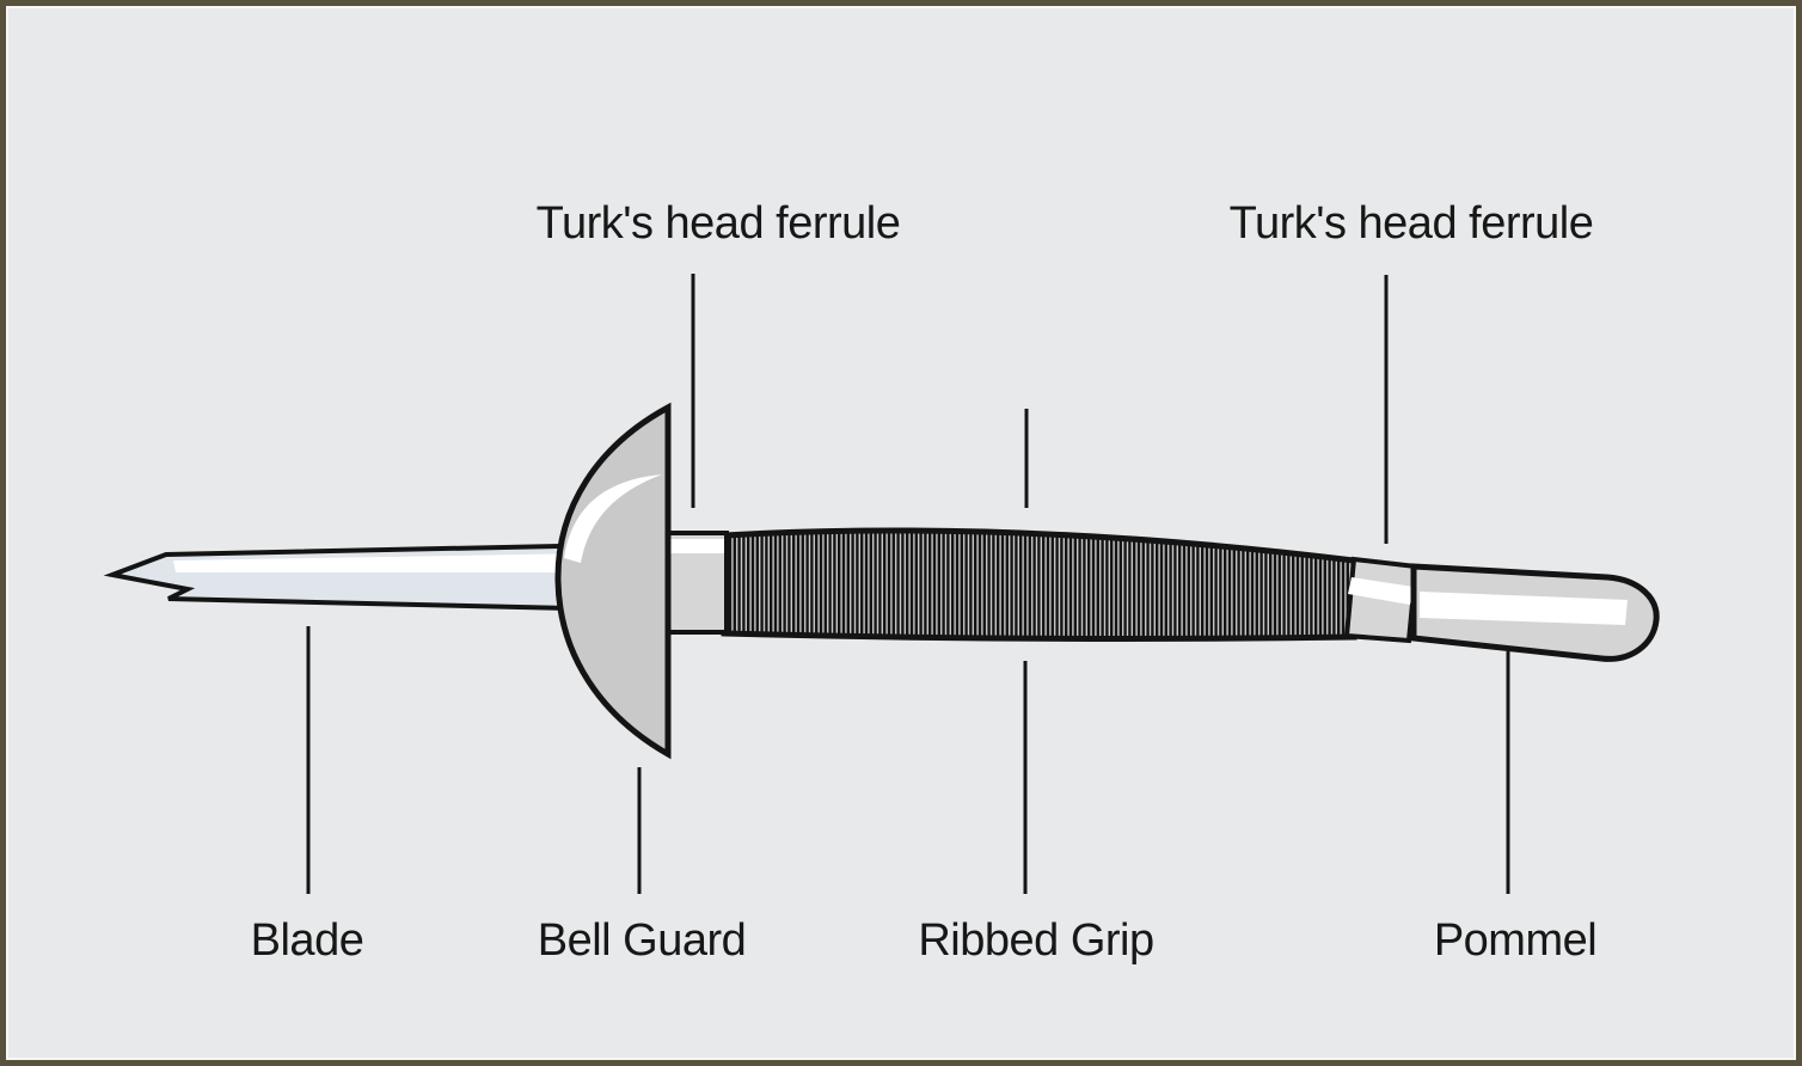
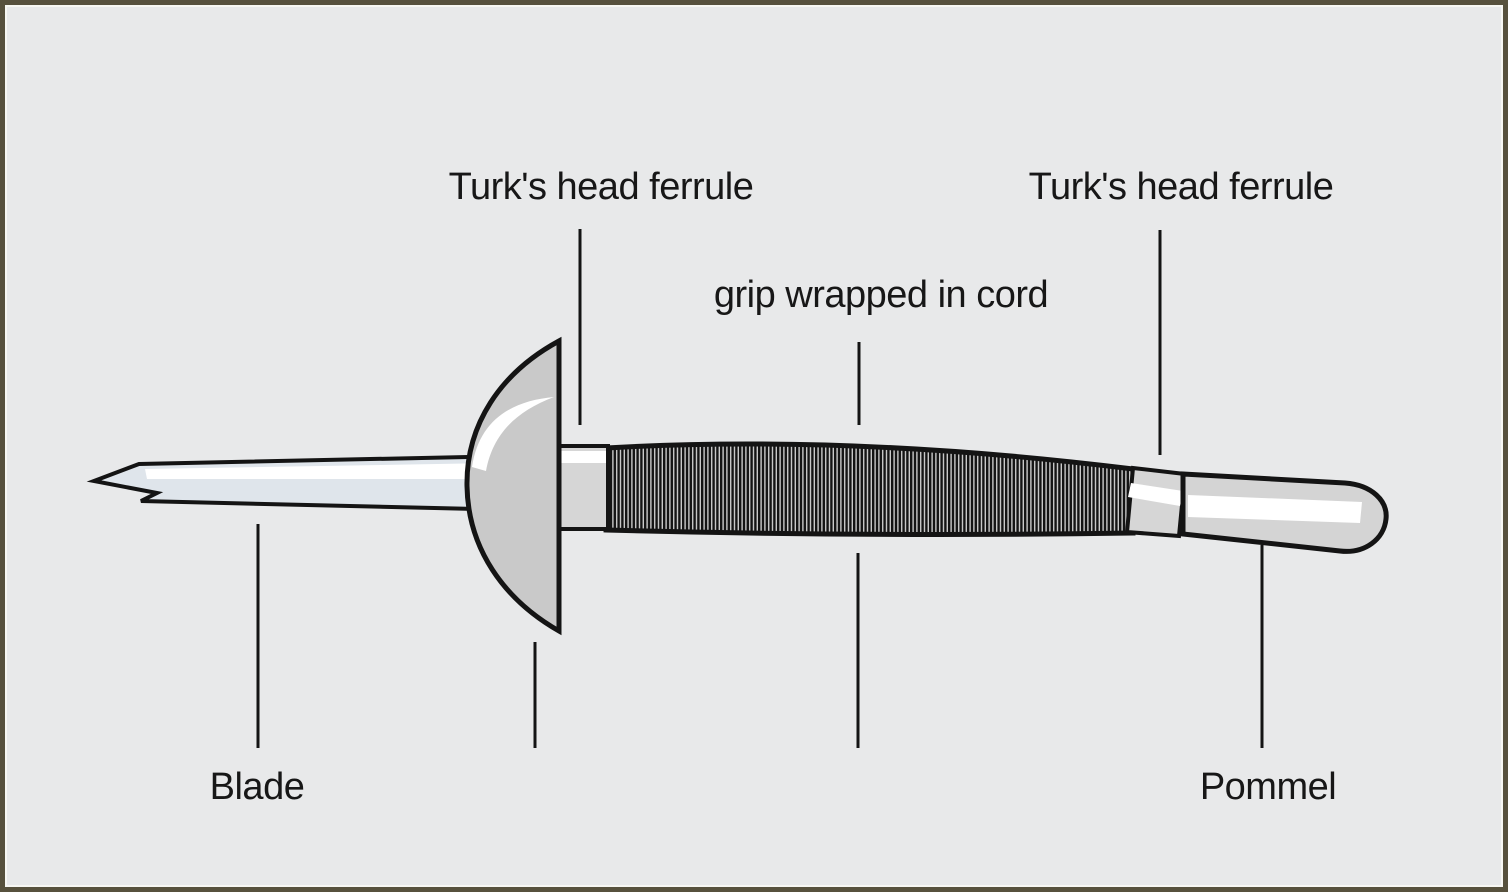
  Turk's head ferrule
  Turk's head ferrule
+ grip wrapped in cord
  Blade
- Bell Guard
- Ribbed Grip
  Pommel
